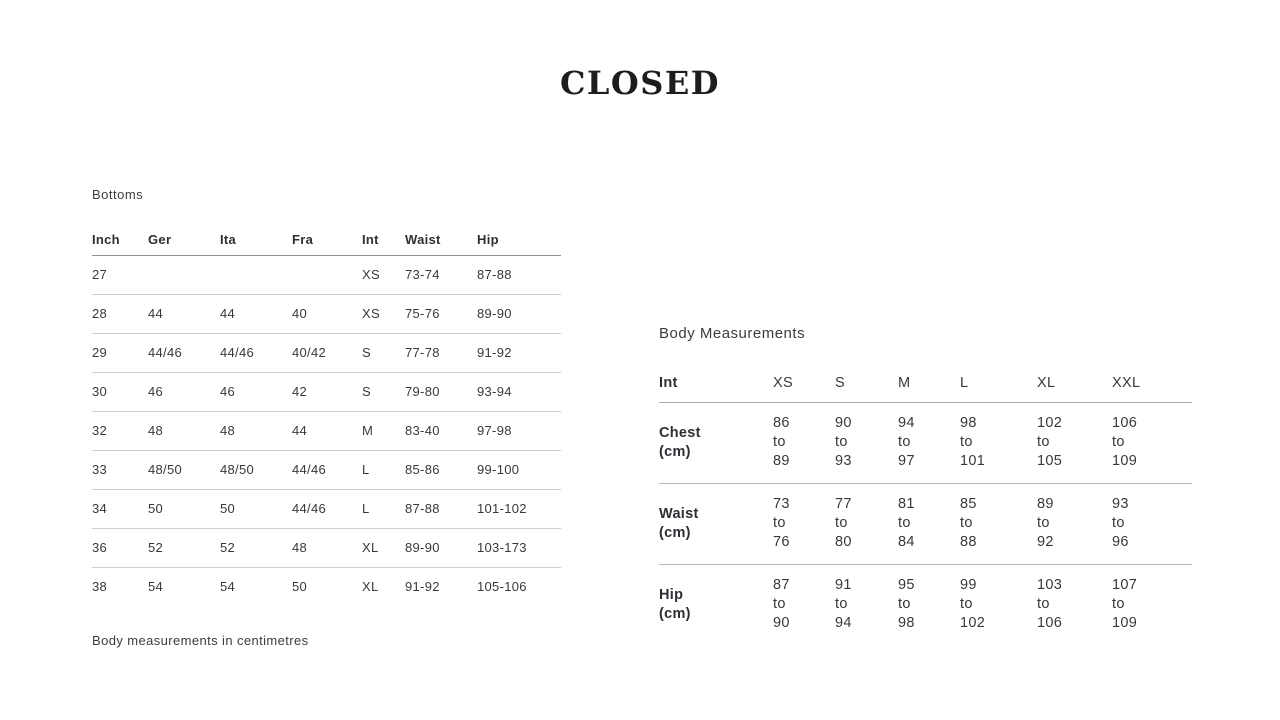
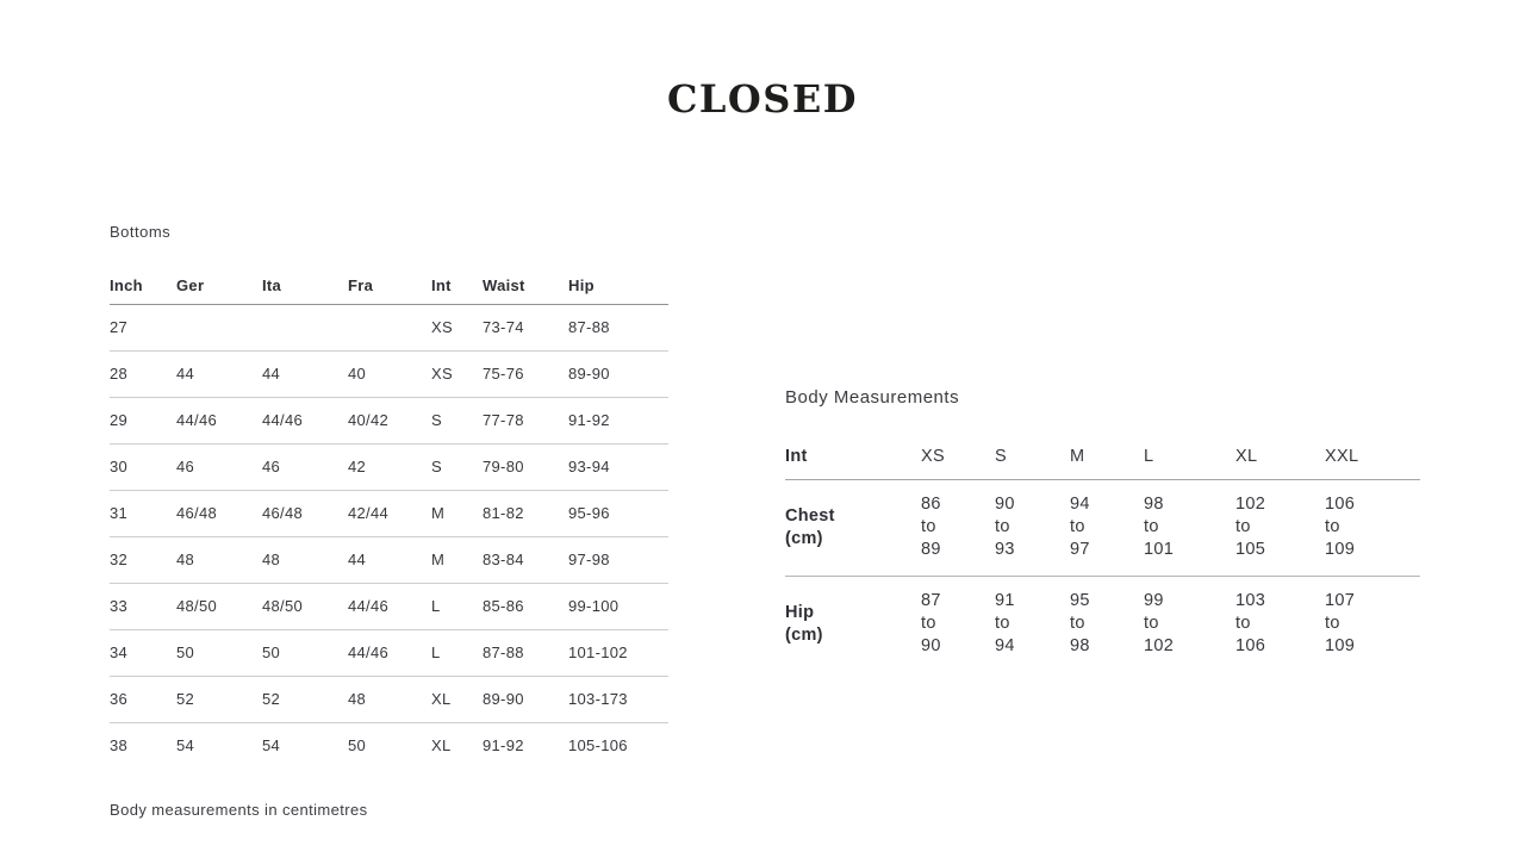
  CLOSED
  Bottoms
  Inch	Ger	Ita	Fra	Int	Waist	Hip
  27				XS	73-74	87-88
  28	44	44	40	XS	75-76	89-90
  29	44/46	44/46	40/42	S	77-78	91-92
  30	46	46	42	S	79-80	93-94
+ 31	46/48	46/48	42/44	M	81-82	95-96
- 32	48	48	44	M	83-40	97-98
+ 32	48	48	44	M	83-84	97-98
  33	48/50	48/50	44/46	L	85-86	99-100
  34	50	50	44/46	L	87-88	101-102
  36	52	52	48	XL	89-90	103-173
  38	54	54	50	XL	91-92	105-106
  Body measurements in centimetres
  Body Measurements
  Int	XS	S	M	L	XL	XXL
  Chest(cm)	86to89	90to93	94to97	98to101	102to105	106to109
- Waist(cm)	73to76	77to80	81to84	85to88	89to92	93to96
  Hip(cm)	87to90	91to94	95to98	99to102	103to106	107to109
